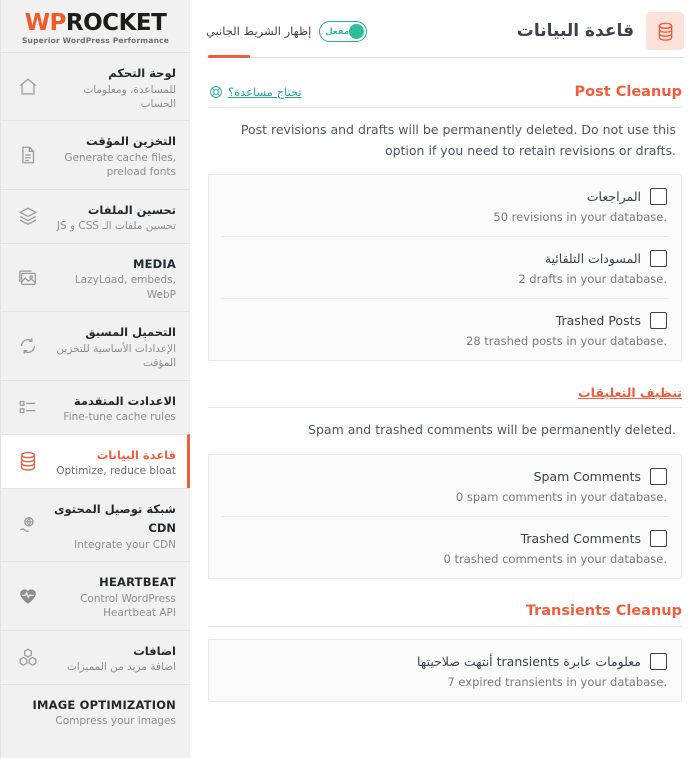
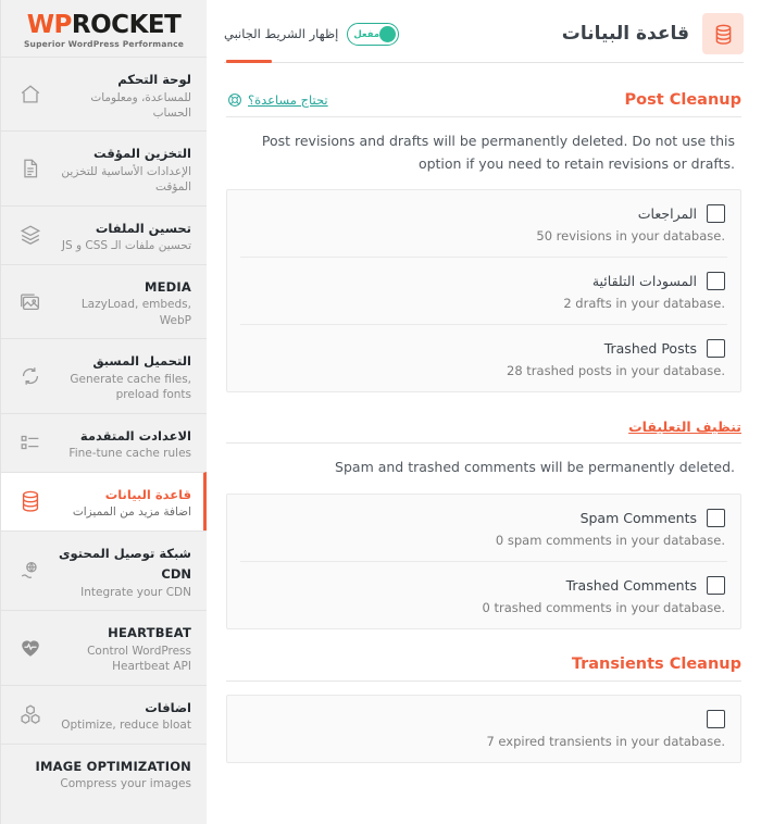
  قاعدة البيانات
  مفعل
  إظهار الشريط الجانبي
  Post Cleanup
  تحتاج مساعدة؟
  Post revisions and drafts will be permanently deleted. Do not use this option if you need to retain revisions or drafts.
  المراجعات
  50 revisions in your database.
  المسودات التلقائية
  2 drafts in your database.
  Trashed Posts
  28 trashed posts in your database.
  تنظيف التعليقات
  Spam and trashed comments will be permanently deleted.
  Spam Comments
  0 spam comments in your database.
  Trashed Comments
  0 trashed comments in your database.
  Transients Cleanup
- معلومات عابرة transients أنتهت صلاحيتها
  7 expired transients in your database.
  WPROCKET
  Superior WordPress Performance
  لوحة التحكم
  للمساعدة، ومعلومات الحساب
  التخزين المؤقت
- Generate cache files, preload fonts
+ الإعدادات الأساسية للتخزين المؤقت
  تحسين الملفات
  تحسين ملفات الـ CSS و JS
  MEDIA
  LazyLoad, embeds, WebP
  التحميل المسبق
- الإعدادات الأساسية للتخزين المؤقت
+ Generate cache files, preload fonts
  الاعدادت المتقدمة
  Fine-tune cache rules
  قاعدة البيانات
- Optimize, reduce bloat
+ اضافة مزيد من المميزات
  شبكة توصيل المحتوى CDN
  Integrate your CDN
  HEARTBEAT
  Control WordPress Heartbeat API
  اضافات
- اضافة مزيد من المميزات
+ Optimize, reduce bloat
  IMAGE OPTIMIZATION
  Compress your images
